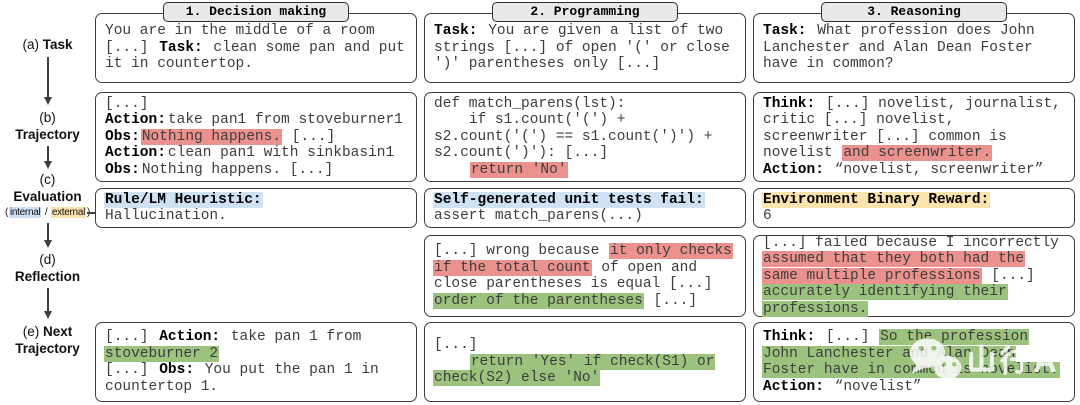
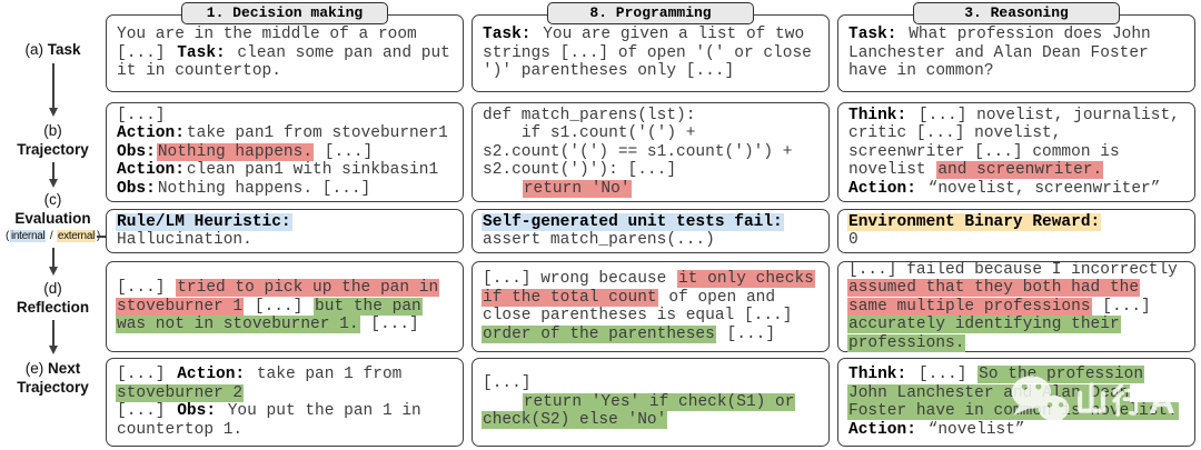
  (a) Task
  (b)
  Trajectory
  (c)
  Evaluation
  ( internal / external
  (d)
  Reflection
  (e) Next
  Trajectory
  1. Decision making
  You are in the middle of a room
  [...] Task: clean some pan and put
  it in countertop.
  [...]
  Action: take pan1 from stoveburner1
  Obs: Nothing happens. [...]
  Action: clean pan1 with sinkbasin1
  Obs: Nothing happens. [...]
  Rule/LM Heuristic:
  Hallucination.
+ [...] tried to pick up the pan in
+ stoveburner 1 [...] but the pan
+ was not in stoveburner 1. [...]
  [...] Action: take pan 1 from
  stoveburner 2
  [...] Obs: You put the pan 1 in
  countertop 1.
- 2. Programming
+ 8. Programming
  Task: You are given a list of two
  strings [...] of open '(' or close
  ')' parentheses only [...]
  def match_parens(lst):
  if s1.count('(') +
  s2.count('(') == s1.count(')') +
  s2.count(')'): [...]
  return 'No'
  Self-generated unit tests fail:
  assert match_parens(...)
  [...] wrong because it only checks
  if the total count of open and
  close parentheses is equal [...]
  order of the parentheses [...]
  [...]
  return 'Yes' if check(S1) or
  check(S2) else 'No'
  3. Reasoning
  Task: What profession does John
  Lanchester and Alan Dean Foster
  have in common?
  Think: [...] novelist, journalist,
  critic [...] novelist,
  screenwriter [...] common is
  novelist and screenwriter. Action: “novelist, screenwriter”
  Environment Binary Reward:
- 6
+ 0
  [...] failed because I incorrectly
  assumed that they both had the
  same multiple professions [...]
  accurately identifying their
  professions.
  Think: [...] So the profession
  John Lanchester and Alan Dean
  Foster have in common is novelist. Action: “novelist”
  AI
